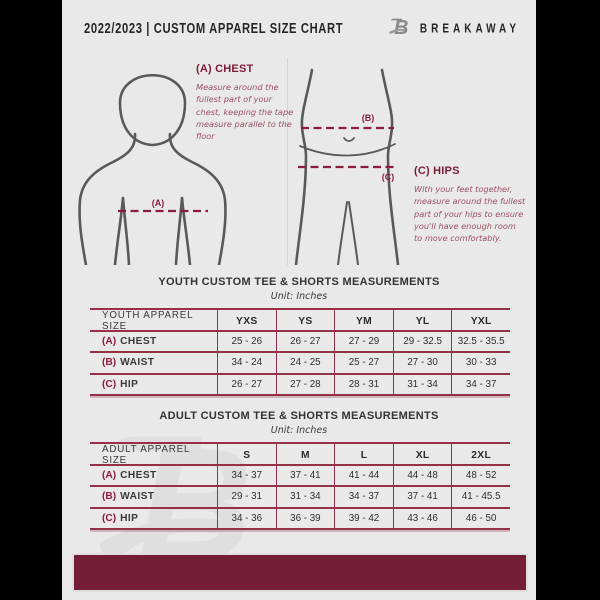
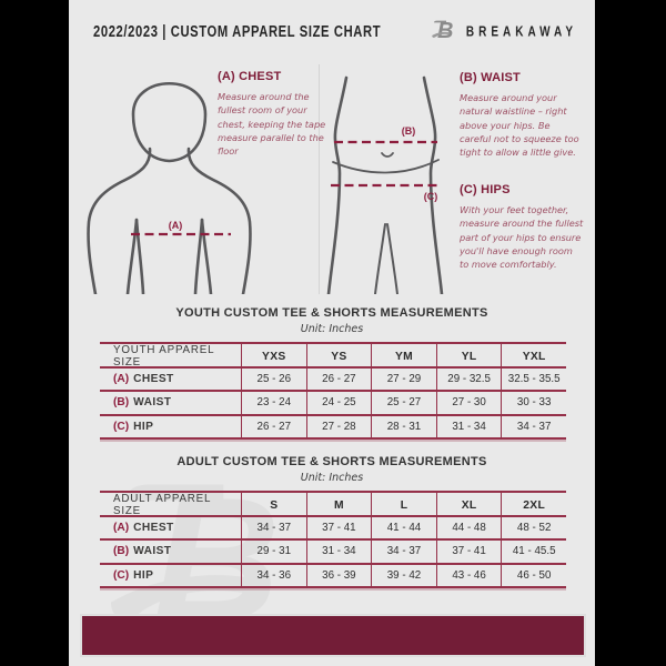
  2022/2023 | CUSTOM APPAREL SIZE CHART
  B
  BREAKAWAY
  (A)
  (B)
  (C)
  (A) CHEST
- Measure around the fullest part of your chest, keeping the tape measure parallel to the floor
+ Measure around the fullest room of your chest, keeping the tape measure parallel to the floor
+ (B) WAIST
+ Measure around your natural waistline – right above your hips. Be careful not to squeeze too tight to allow a little give.
  (C) HIPS
  With your feet together, measure around the fullest part of your hips to ensure you'll have enough room to move comfortably.
  YOUTH CUSTOM TEE & SHORTS MEASUREMENTS
  Unit: Inches
  YOUTH APPAREL SIZE
  YXS
  YS
  YM
  YL
  YXL
  (A)
  CHEST
  25 - 26
  26 - 27
  27 - 29
  29 - 32.5
  32.5 - 35.5
  (B)
  WAIST
- 34 - 24
+ 23 - 24
  24 - 25
  25 - 27
  27 - 30
  30 - 33
  (C)
  HIP
  26 - 27
  27 - 28
  28 - 31
  31 - 34
  34 - 37
  ADULT CUSTOM TEE & SHORTS MEASUREMENTS
  Unit: Inches
  B
  ADULT APPAREL SIZE
  S
  M
  L
  XL
  2XL
  (A)
  CHEST
  34 - 37
  37 - 41
  41 - 44
  44 - 48
  48 - 52
  (B)
  WAIST
  29 - 31
  31 - 34
  34 - 37
  37 - 41
  41 - 45.5
  (C)
  HIP
  34 - 36
  36 - 39
  39 - 42
  43 - 46
  46 - 50
